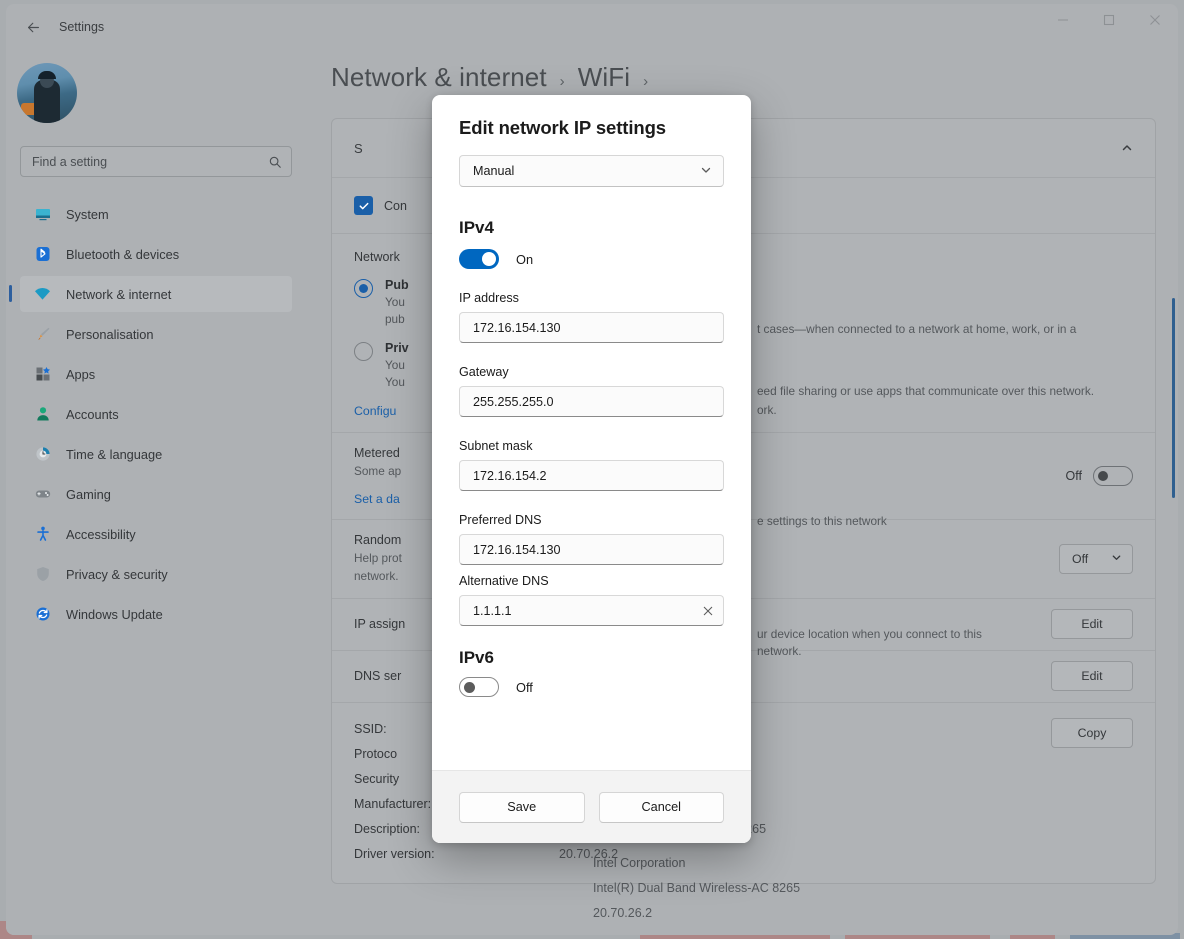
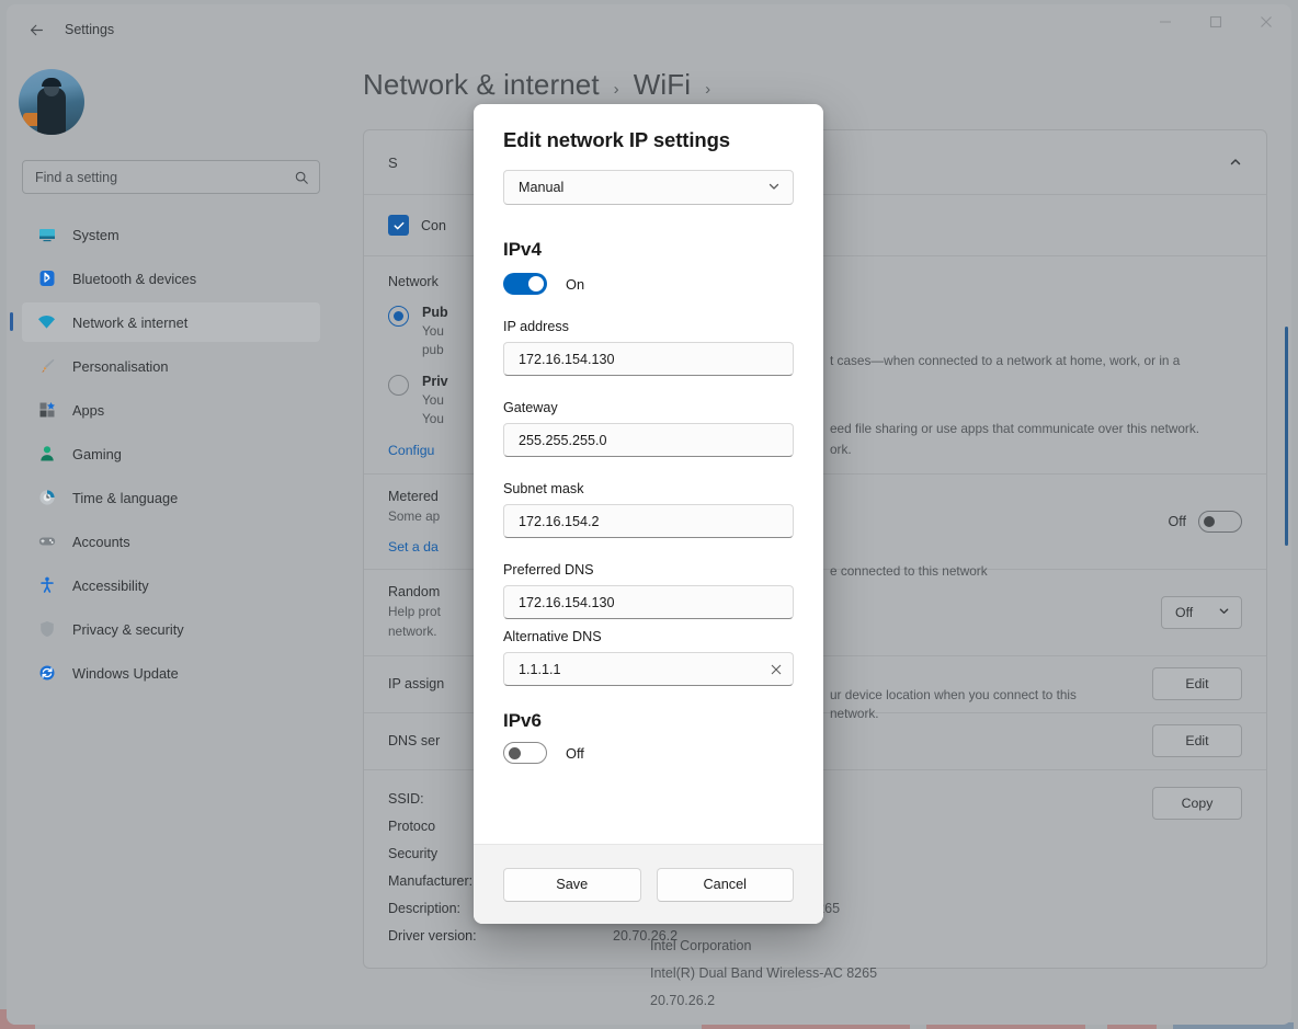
  Settings
  Find a setting
  System
  Bluetooth & devices
  Network & internet
  Personalisation
  Apps
- Accounts
+ Gaming
  Time & language
- Gaming
+ Accounts
  Accessibility
  Privacy & security
  Windows Update
  Network & internet
  ›
  WiFi
  ›
  S
  Con
  Network
  Pub
  You
  pub
  Priv
  You
  You
  Configu
  Metered
  Some ap
  Set a da
  Off
  Random
  Help prot
  network.
  Off
  IP assign
  Edit
  DNS ser
  Edit
  SSID:
  Protoco
  Security
  Manufacturer:
  Description:
  Driver version:
  20.70.26.2
  Copy
  t cases—when connected to a network at home, work, or in a
  eed file sharing or use apps that communicate over this network.
  ork.
- e settings to this network
+ e connected to this network
  ur device location when you connect to this
  network.
  Intel Corporation
  Intel(R) Dual Band Wireless-AC 8265
  20.70.26.2
  Edit network IP settings
  Manual
  IPv4
  On
  IP address
  172.16.154.130
  Gateway
  255.255.255.0
  Subnet mask
  172.16.154.2
  Preferred DNS
  172.16.154.130
  Alternative DNS
  1.1.1.1
  IPv6
  Off
  Save
  Cancel
